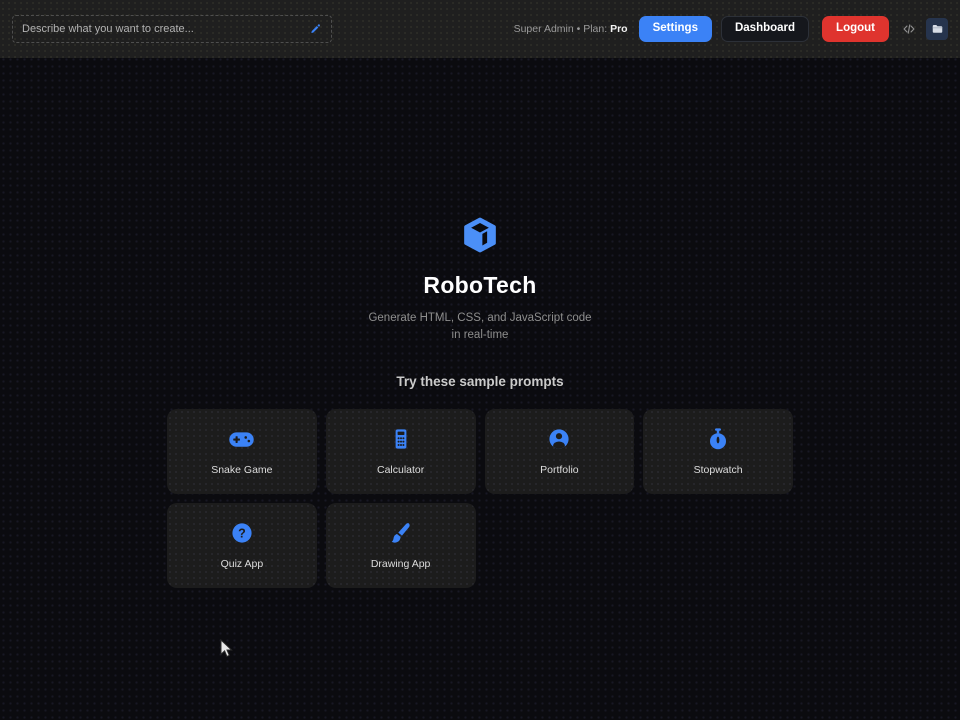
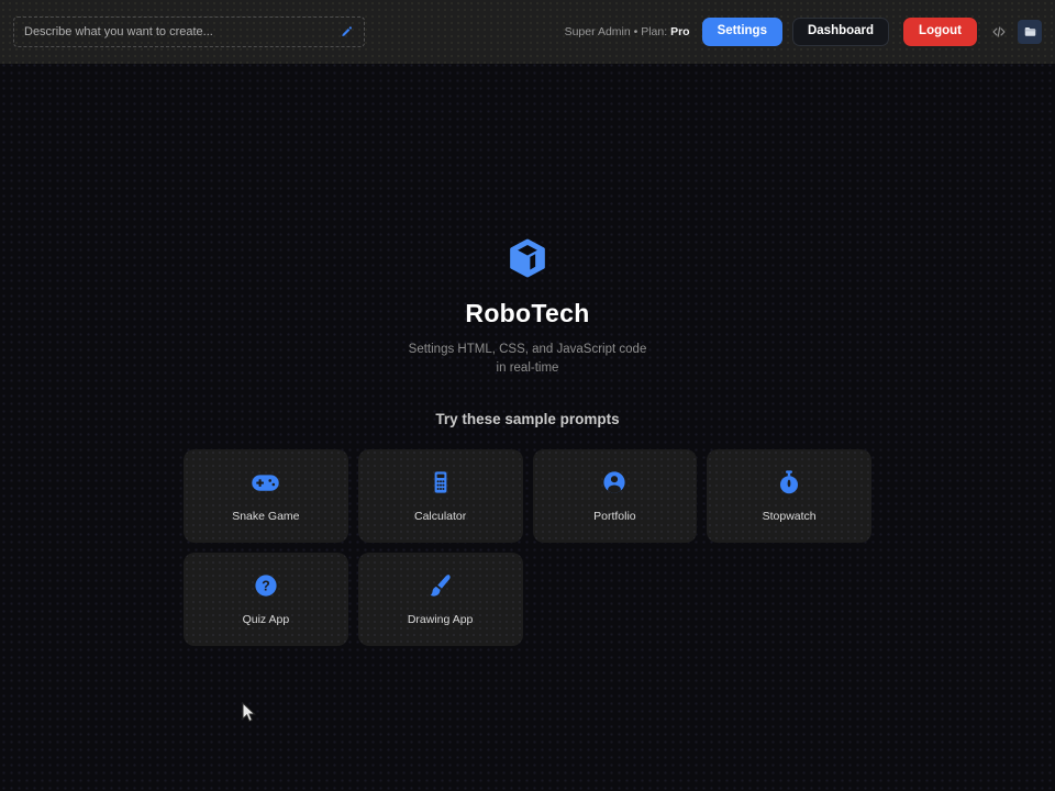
  Describe what you want to create...
  Super Admin • Plan: Pro
  Settings
  Dashboard
  Logout
  RoboTech
- Generate HTML, CSS, and JavaScript code
+ Settings HTML, CSS, and JavaScript code
  in real-time
  Try these sample prompts
  Snake Game
  Calculator
  Portfolio
  Stopwatch
  ?
  Quiz App
  Drawing App
